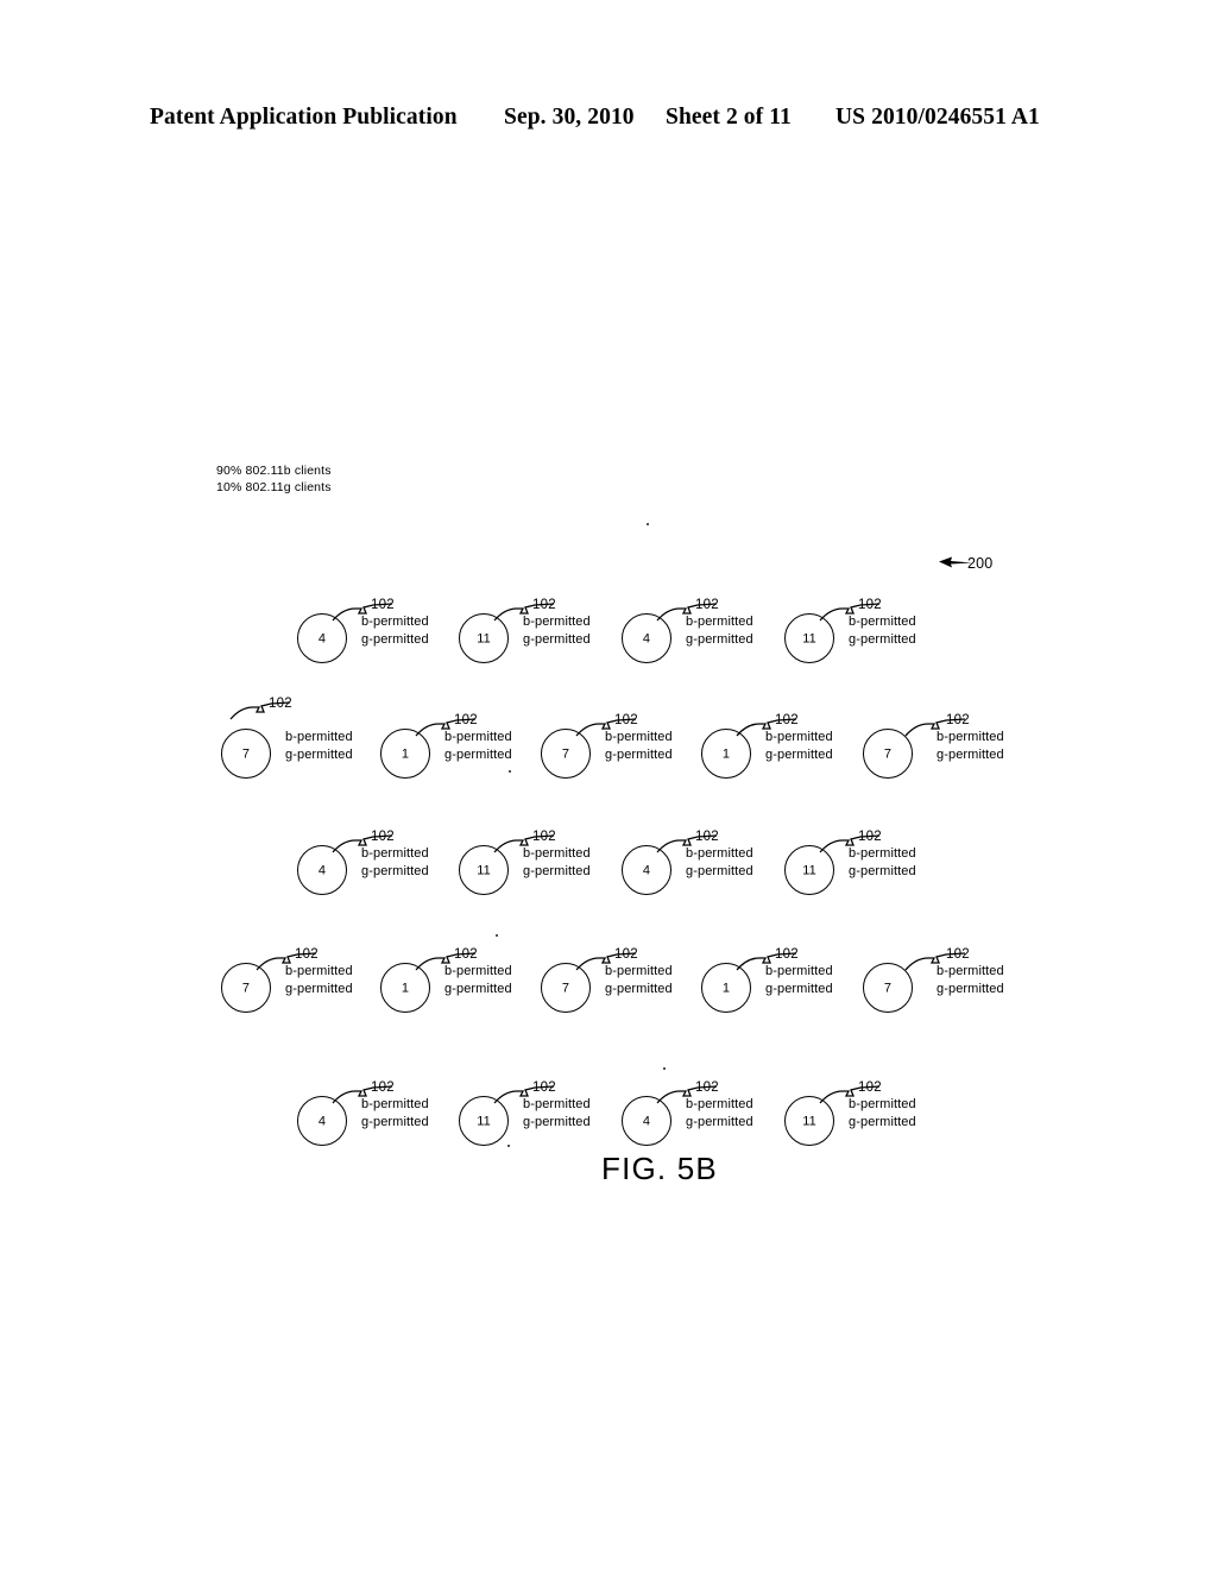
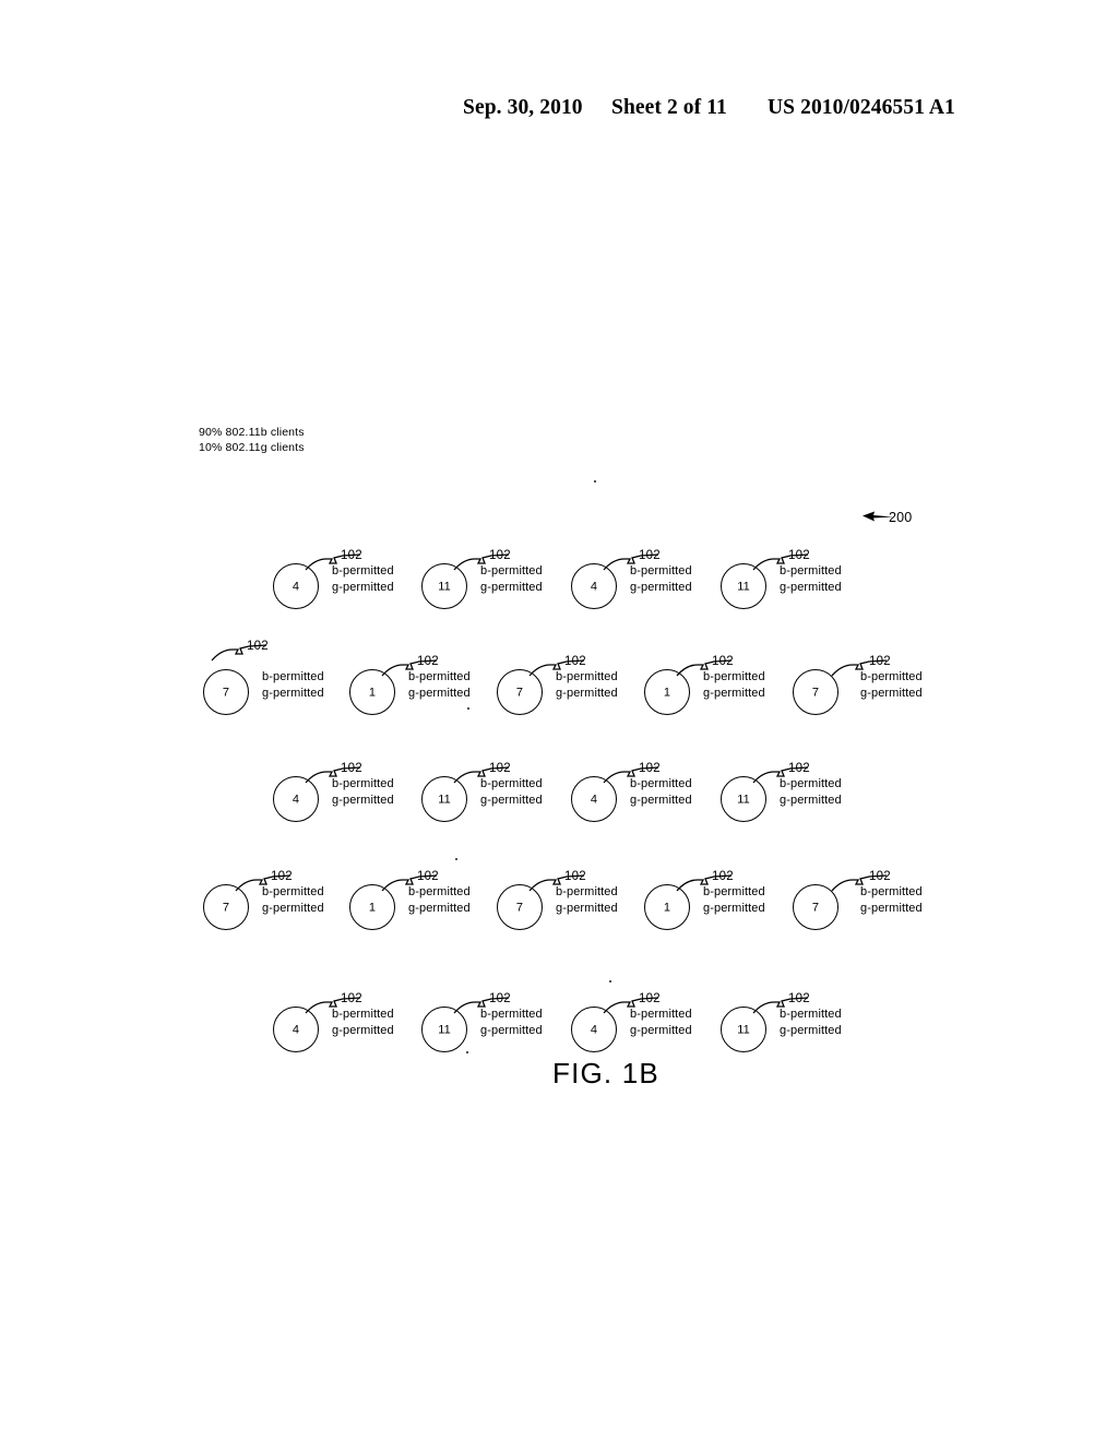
- Patent Application Publication
  Sep. 30, 2010
  Sheet 2 of 11
  US 2010/0246551 A1
  90% 802.11b clients
  10% 802.11g clients
  200
  4
  102
  b-permitted
  g-permitted
  11
  102
  b-permitted
  g-permitted
  4
  102
  b-permitted
  g-permitted
  11
  102
  b-permitted
  g-permitted
  7
  102
  b-permitted
  g-permitted
  1
  102
  b-permitted
  g-permitted
  7
  102
  b-permitted
  g-permitted
  1
  102
  b-permitted
  g-permitted
  7
  102
  b-permitted
  g-permitted
  4
  102
  b-permitted
  g-permitted
  11
  102
  b-permitted
  g-permitted
  4
  102
  b-permitted
  g-permitted
  11
  102
  b-permitted
  g-permitted
  7
  102
  b-permitted
  g-permitted
  1
  102
  b-permitted
  g-permitted
  7
  102
  b-permitted
  g-permitted
  1
  102
  b-permitted
  g-permitted
  7
  102
  b-permitted
  g-permitted
  4
  102
  b-permitted
  g-permitted
  11
  102
  b-permitted
  g-permitted
  4
  102
  b-permitted
  g-permitted
  11
  102
  b-permitted
  g-permitted
- FIG. 5B
+ FIG. 1B
